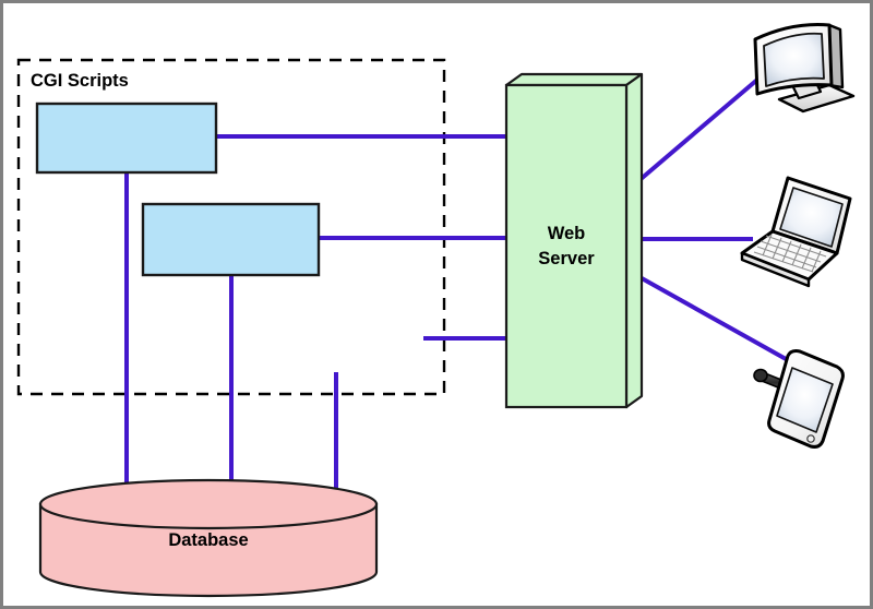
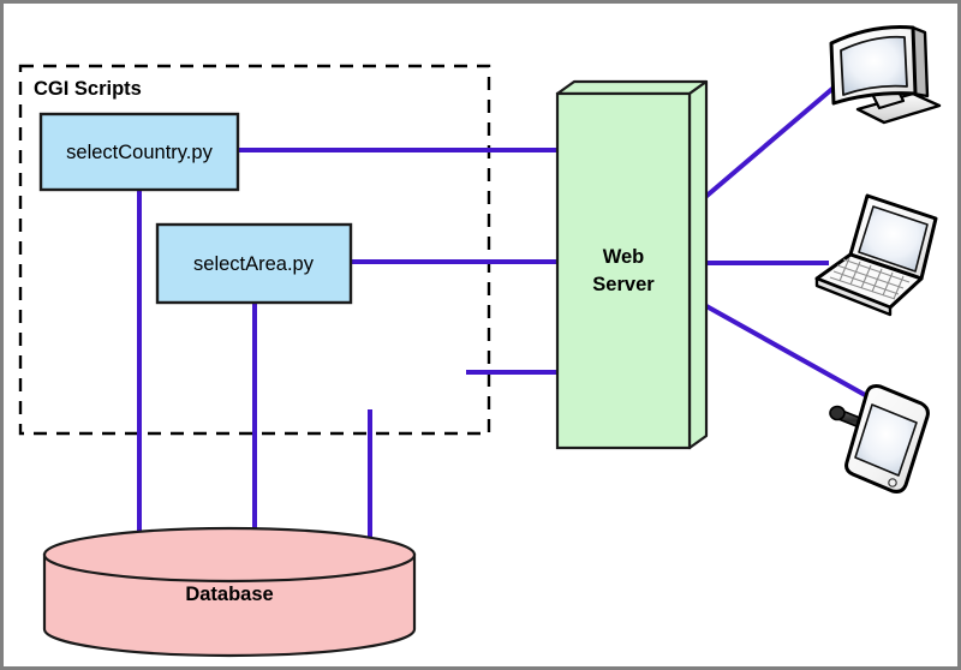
  CGI Scripts
  Database
+ selectCountry.py
+ selectArea.py
  Web
  Server
